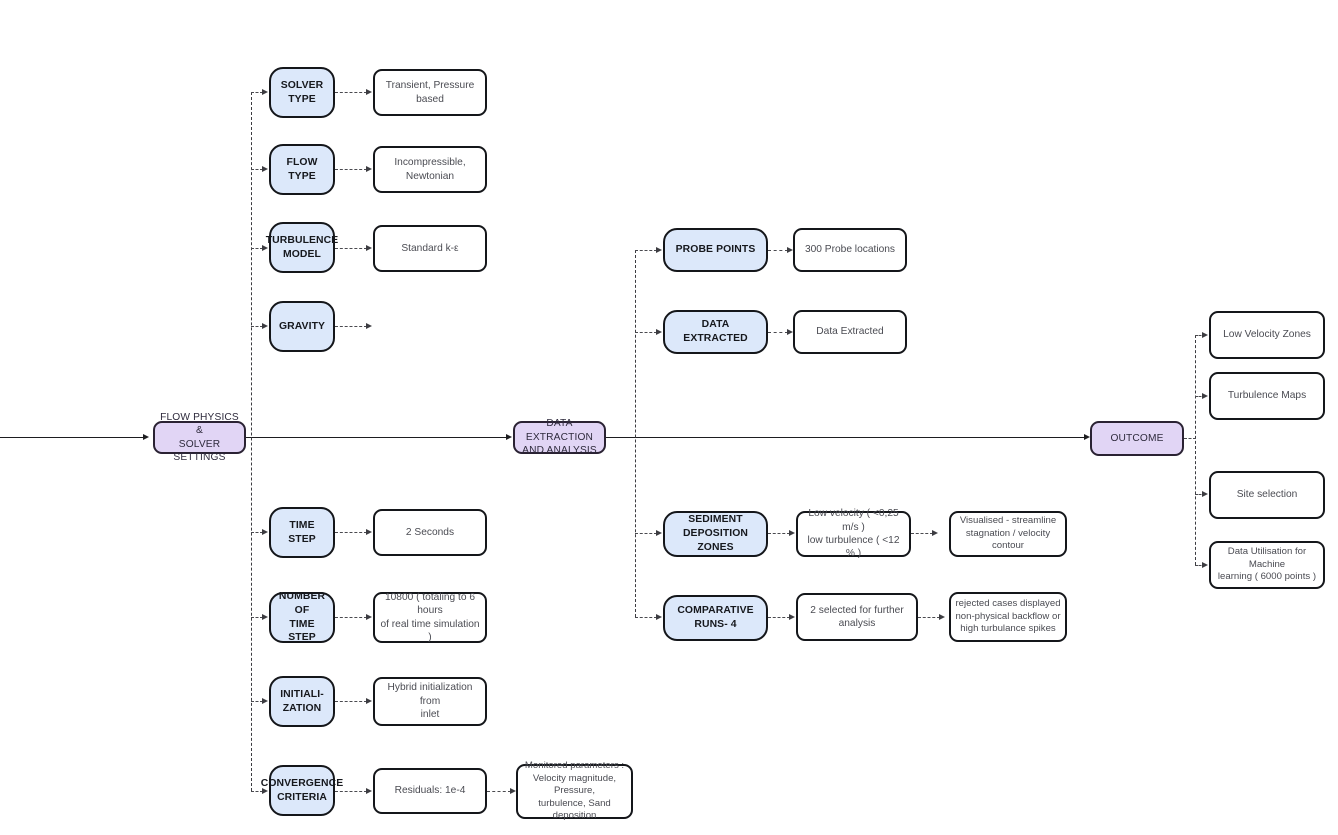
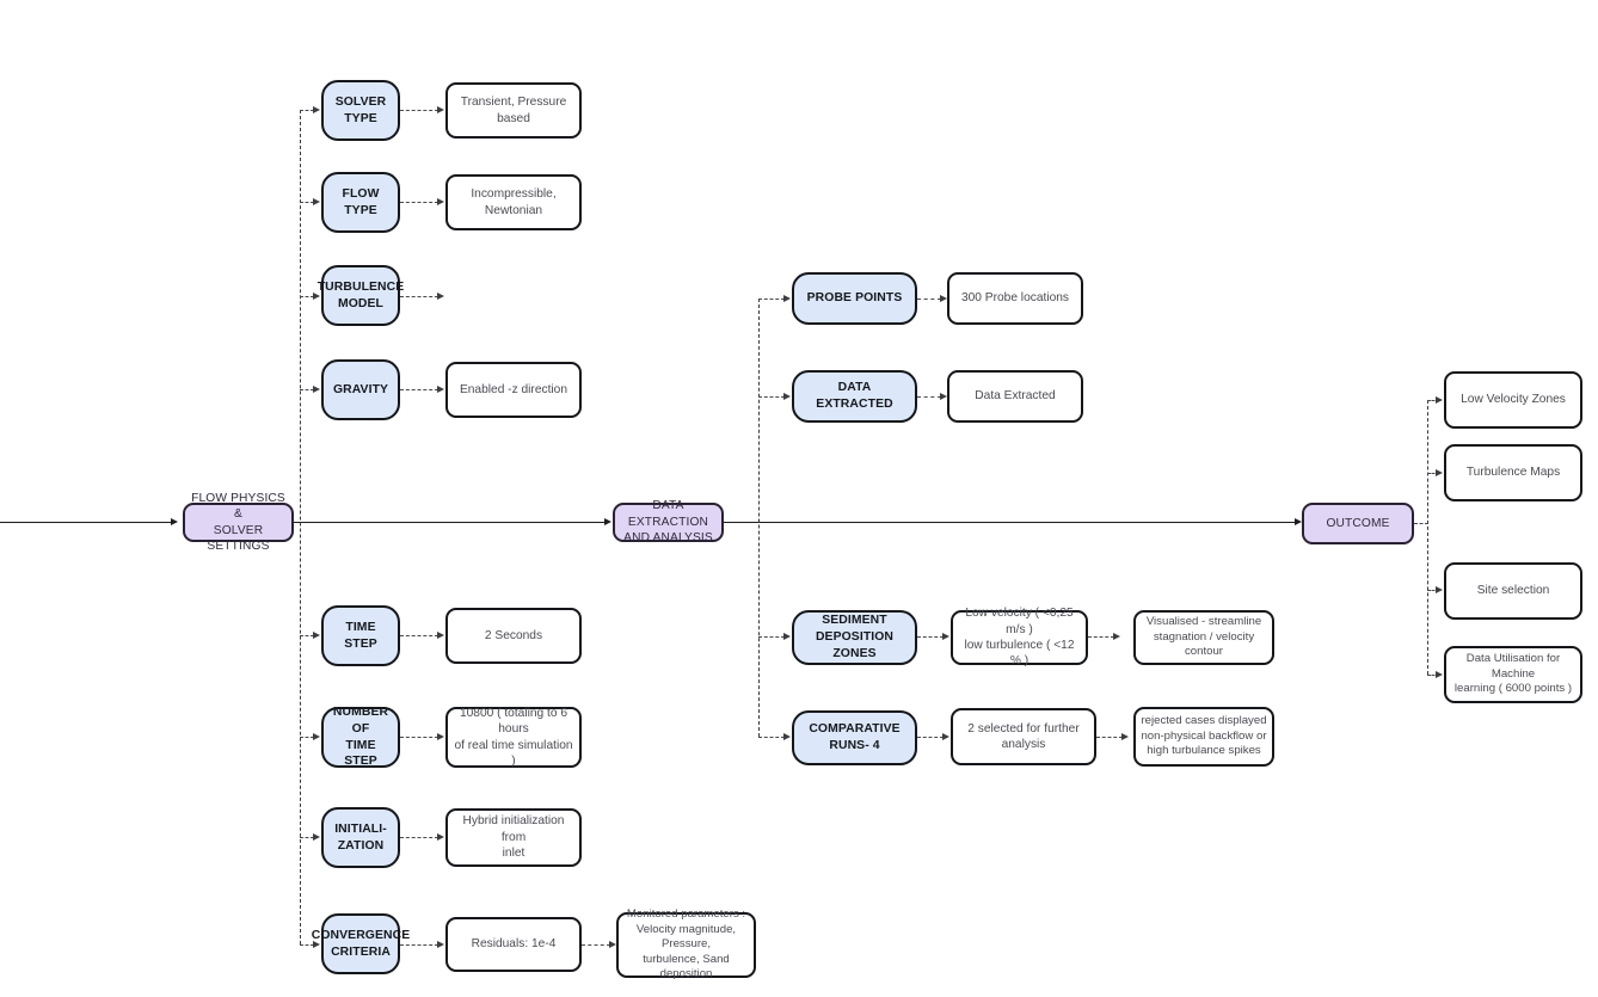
  FLOW PHYSICS &
  SOLVER SETTINGS
  DATA EXTRACTION
  AND ANALYSIS
  OUTCOME
  SOLVER TYPE
  Transient, Pressure based
  FLOW TYPE
  Incompressible, Newtonian
  TURBULENCE
  MODEL
- Standard k-ε
  GRAVITY
+ Enabled -z direction
  TIME STEP
  2 Seconds
  NUMBER OF
  TIME STEP
  10800 ( totaling to 6 hours
  of real time simulation )
  INITIALI-
  ZATION
  Hybrid initialization from
  inlet
  CONVERGENCE
  CRITERIA
  Residuals: 1e-4
  Monitored parameters :
  Velocity magnitude, Pressure,
  turbulence, Sand deposition
  PROBE POINTS
  300 Probe locations
  DATA EXTRACTED
  Data Extracted
  SEDIMENT DEPOSITION
  ZONES
  Low velocity ( <0,25 m/s )
  low turbulence ( <12 % )
  Visualised - streamline
  stagnation / velocity contour
  COMPARATIVE RUNS- 4
  2 selected for further
  analysis
  rejected cases displayed
  non-physical backflow or
  high turbulance spikes
  Low Velocity Zones
  Turbulence Maps
  Site selection
  Data Utilisation for Machine
  learning ( 6000 points )
